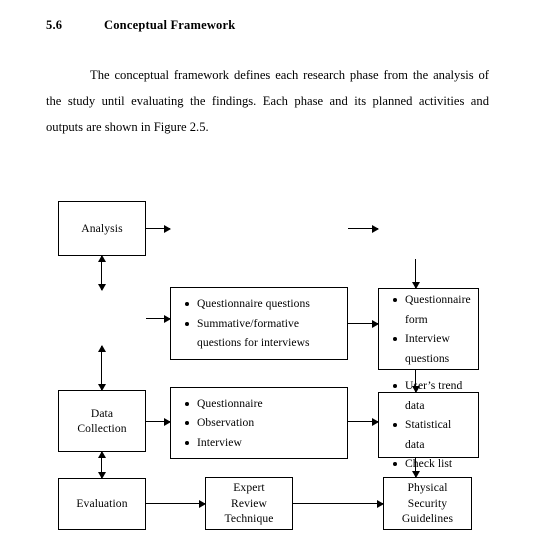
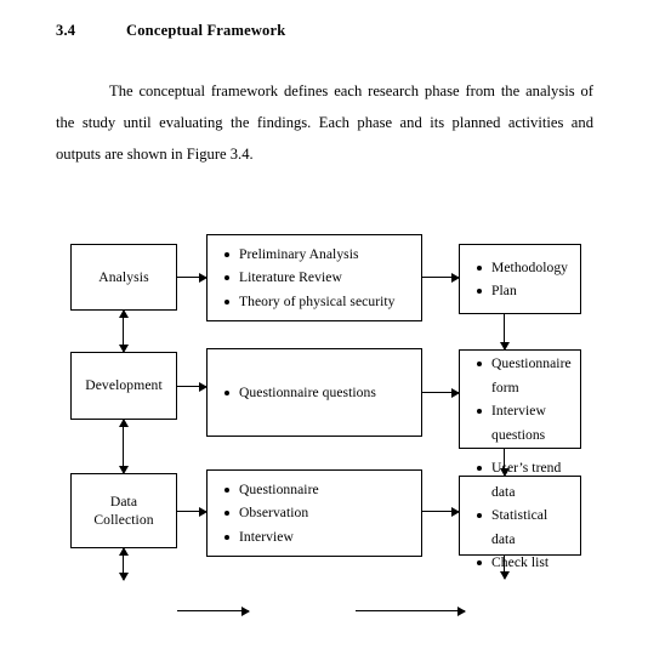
- 5.6 Conceptual Framework
+ 3.4 Conceptual Framework
- The conceptual framework defines each research phase from the analysis of the study until evaluating the findings. Each phase and its planned activities and outputs are shown in Figure 2.5.
+ The conceptual framework defines each research phase from the analysis of the study until evaluating the findings. Each phase and its planned activities and outputs are shown in Figure 3.4.
  Analysis
+ Preliminary Analysis
+ Literature Review
+ Theory of physical security
+ Methodology
+ Plan
+ Development
  Questionnaire questions
- Summative/formative
- questions for interviews
  Questionnaire
  form
  Interview
  questions
  Data
  Collection
  Questionnaire
  Observation
  Interview
  User’s trend data
  Statistical data
  Ceck list
- Evaluation
- Expert
- Review
- Technique
- Physical
- Security
- Guidelines
